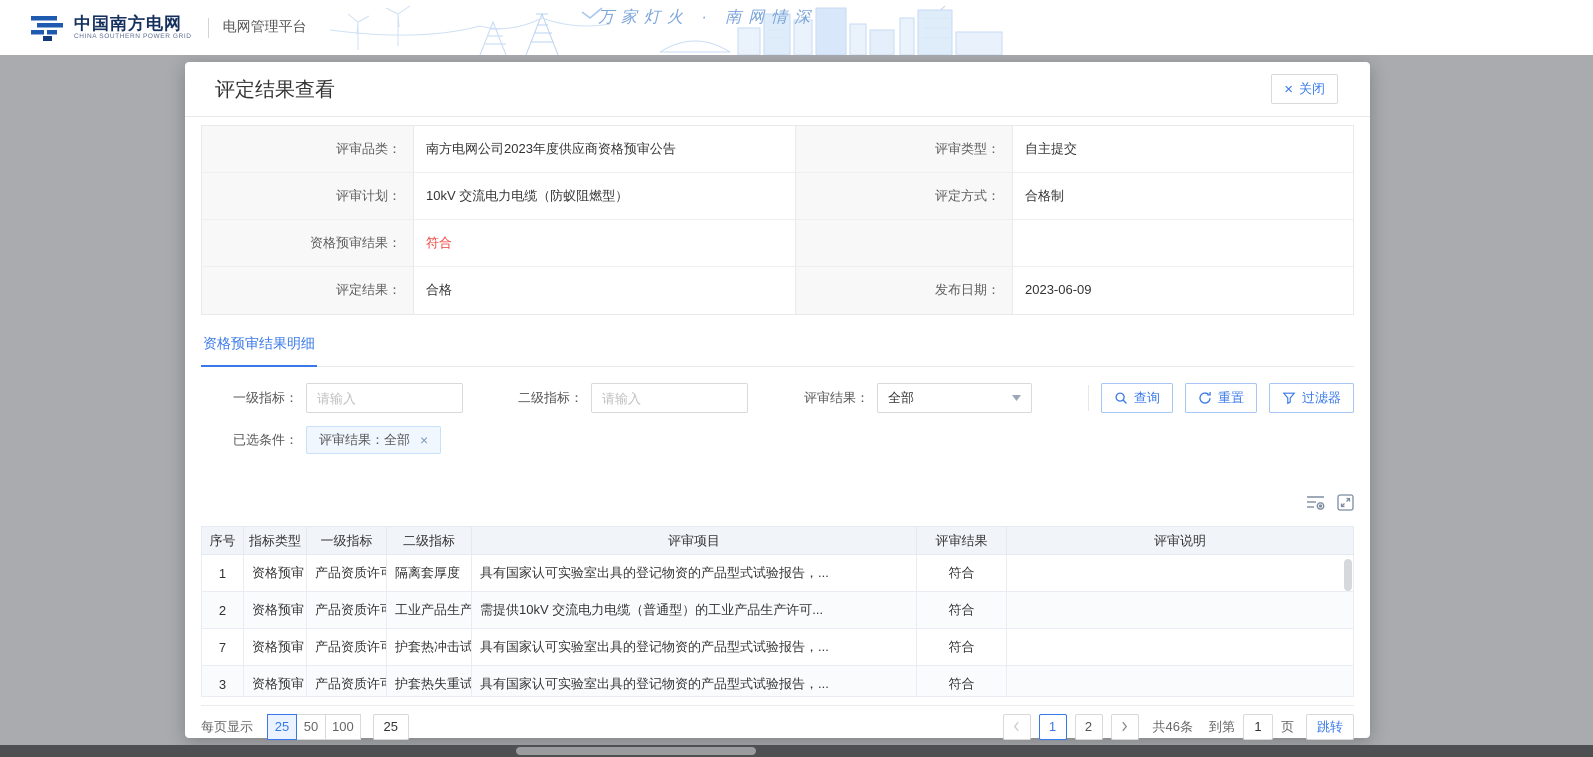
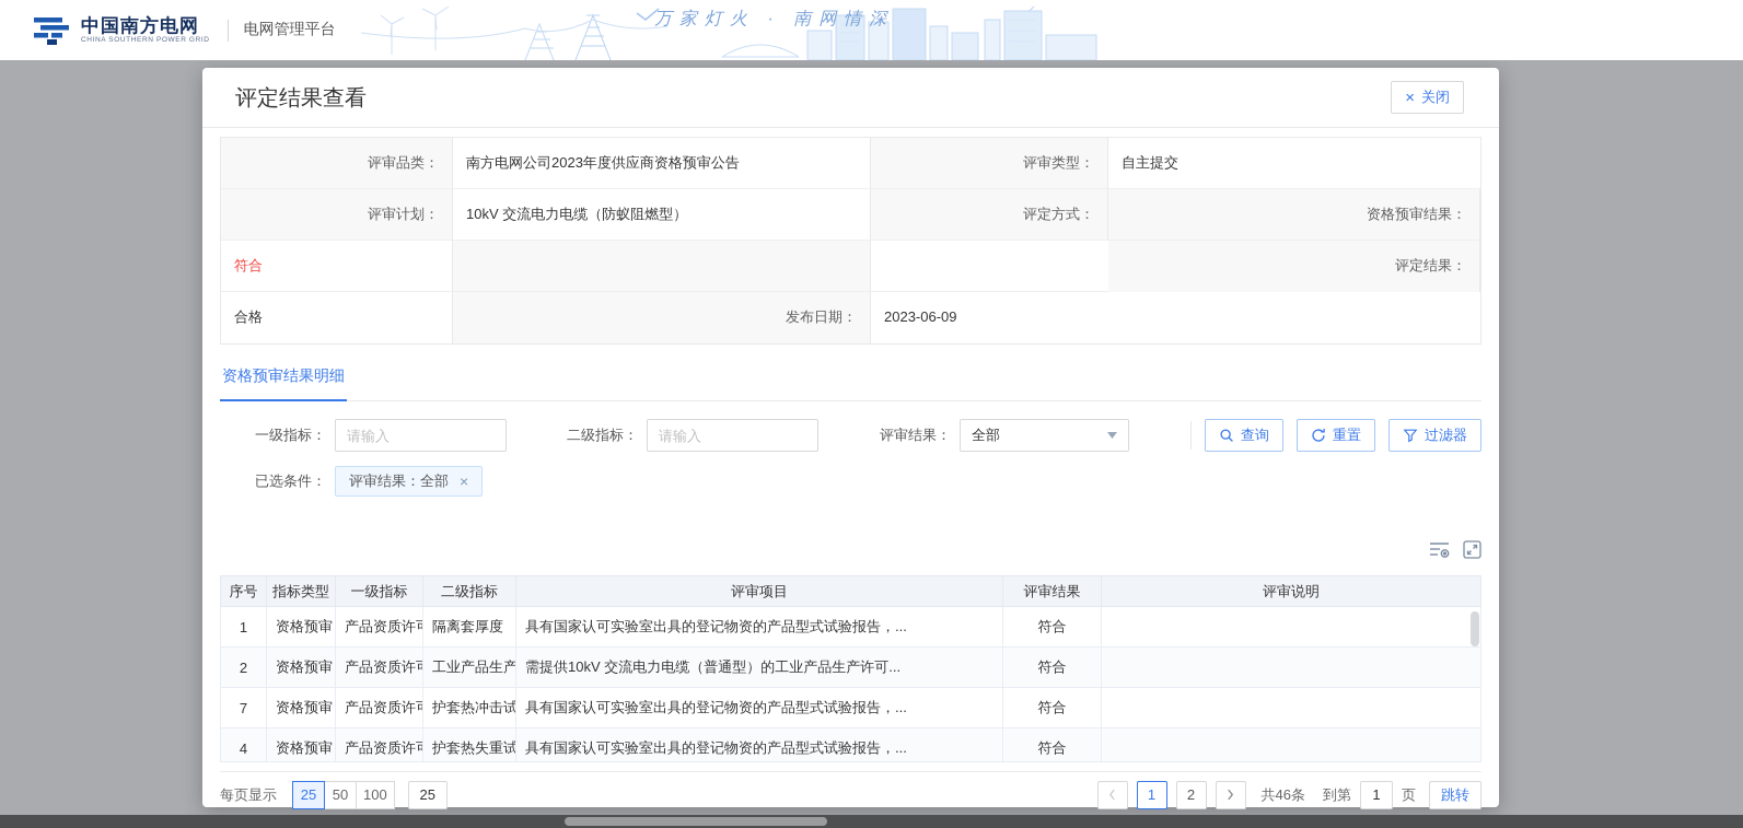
  中国南方电网
  电网管理平台
  万家灯火 · 南网情深
  评定结果查看
  ×
  关闭
  评审品类：
  南方电网公司2023年度供应商资格预审公告
  评审类型：
  自主提交
  评审计划：
  10kV 交流电力电缆（防蚁阻燃型）
  评定方式：
- 合格制
  资格预审结果：
  符合
  评定结果：
  合格
  发布日期：
  2023-06-09
  资格预审结果明细
  一级指标：
  请输入
  二级指标：
  请输入
  评审结果：
  全部
  查询
  重置
  过滤器
  已选条件：
  评审结果：全部
  ×
  序号	指标类型	一级指标	二级指标	评审项目	评审结果	评审说明
  1	资格预审	产品资质许	隔离套厚度	具有国家认可实验室出具的登记物资的产品型式试验报告，...	符合
  2	资格预审	产品资质许	工业产品生产	需提供10kV 交流电力电缆（普通型）的工业产品生产许可...	符合
  7	资格预审	产品资质许	护套热冲击试	具有国家认可实验室出具的登记物资的产品型式试验报告，...	符合
- 3	资格预审	产品资质许	护套热失重试	具有国家认可实验室出具的登记物资的产品型式试验报告，...	符合
+ 4	资格预审	产品资质许	护套热失重试	具有国家认可实验室出具的登记物资的产品型式试验报告，...	符合
  每页显示
  25
  50
  100
  25
  1
  2
  共46条
  到第
  1
  页
  跳转
